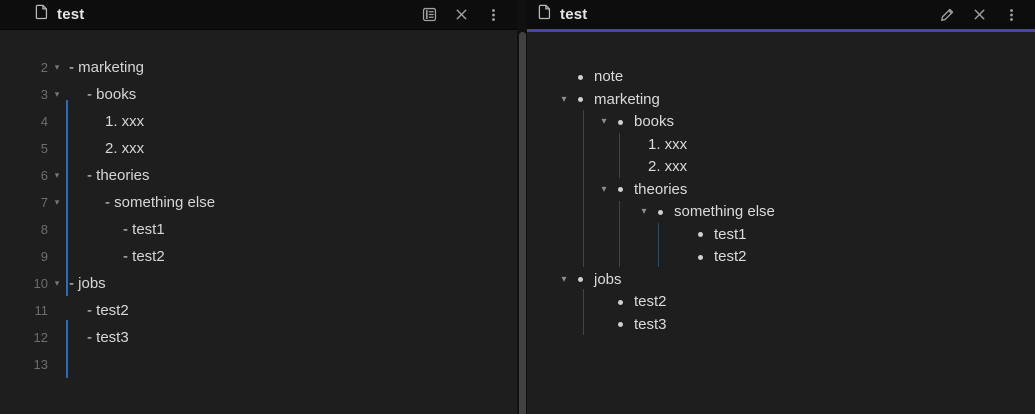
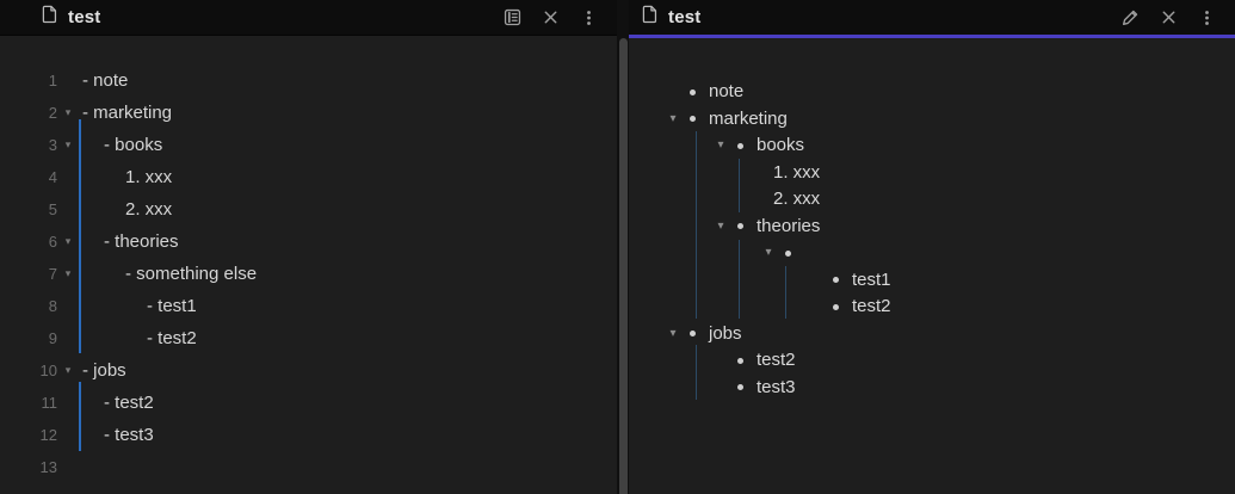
  test
+ 1
+ - note
  2
  ▾
  - marketing
  3
  ▾
  - books
  4
  1. xxx
  5
  2. xxx
  6
  ▾
  - theories
  7
  ▾
  - something else
  8
  - test1
  9
  - test2
  10
  ▾
  - jobs
  11
  - test2
  12
  - test3
  13
  test
  note
  ▾
  marketing
  ▾
  books
  1. xxx
  2. xxx
  ▾
  theories
  ▾
- something else
  test1
  test2
  ▾
  jobs
  test2
  test3
